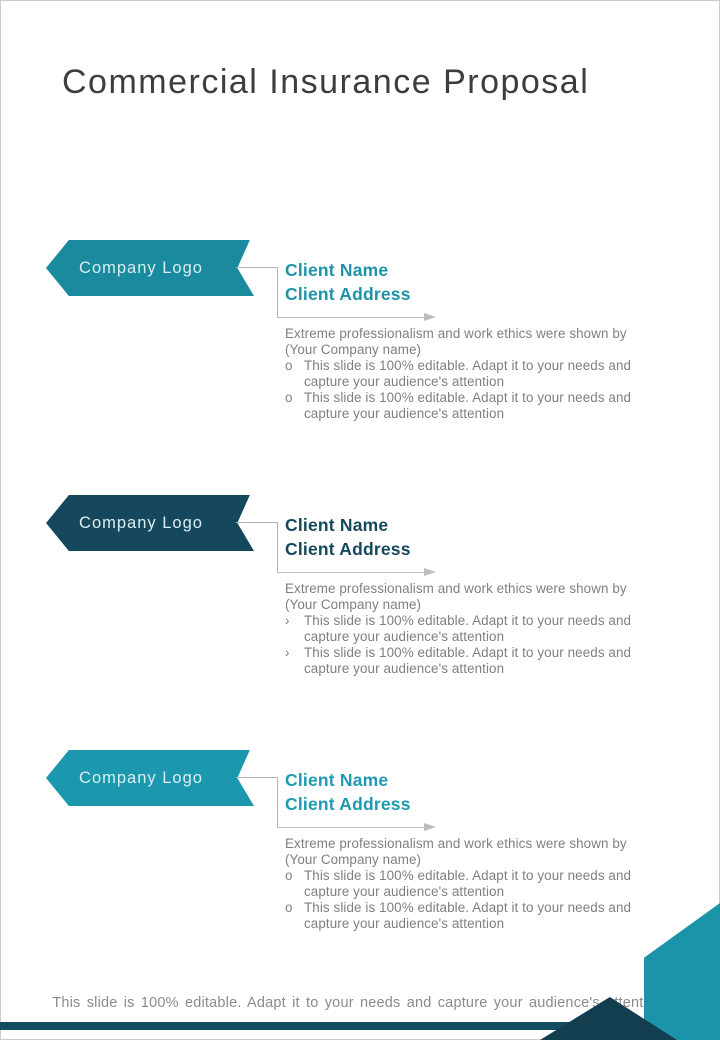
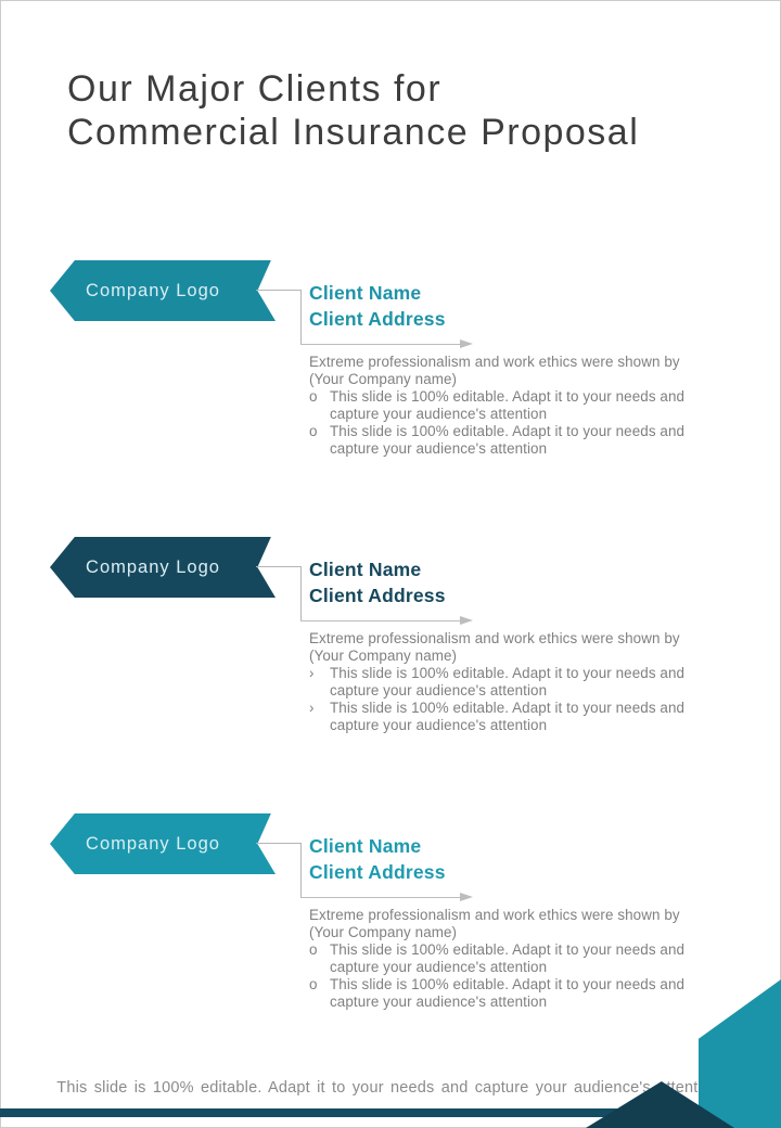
+ Our Major Clients for
  Commercial Insurance Proposal
  Company Logo
  Client Name
  Client Address
  Extreme professionalism and work ethics were shown by
  (Your Company name)
  o
  This slide is 100% editable. Adapt it to your needs and capture your audience's attention
  o
  This slide is 100% editable. Adapt it to your needs and capture your audience's attention
  Company Logo
  Client Name
  Client Address
  Extreme professionalism and work ethics were shown by
  (Your Company name)
  ›
  This slide is 100% editable. Adapt it to your needs and capture your audience's attention
  ›
  This slide is 100% editable. Adapt it to your needs and capture your audience's attention
  Company Logo
  Client Name
  Client Address
  Extreme professionalism and work ethics were shown by
  (Your Company name)
  o
  This slide is 100% editable. Adapt it to your needs and capture your audience's attention
  o
  This slide is 100% editable. Adapt it to your needs and capture your audience's attention
  This slide is 100% editable. Adapt it to your needs and capture your audience'stent
